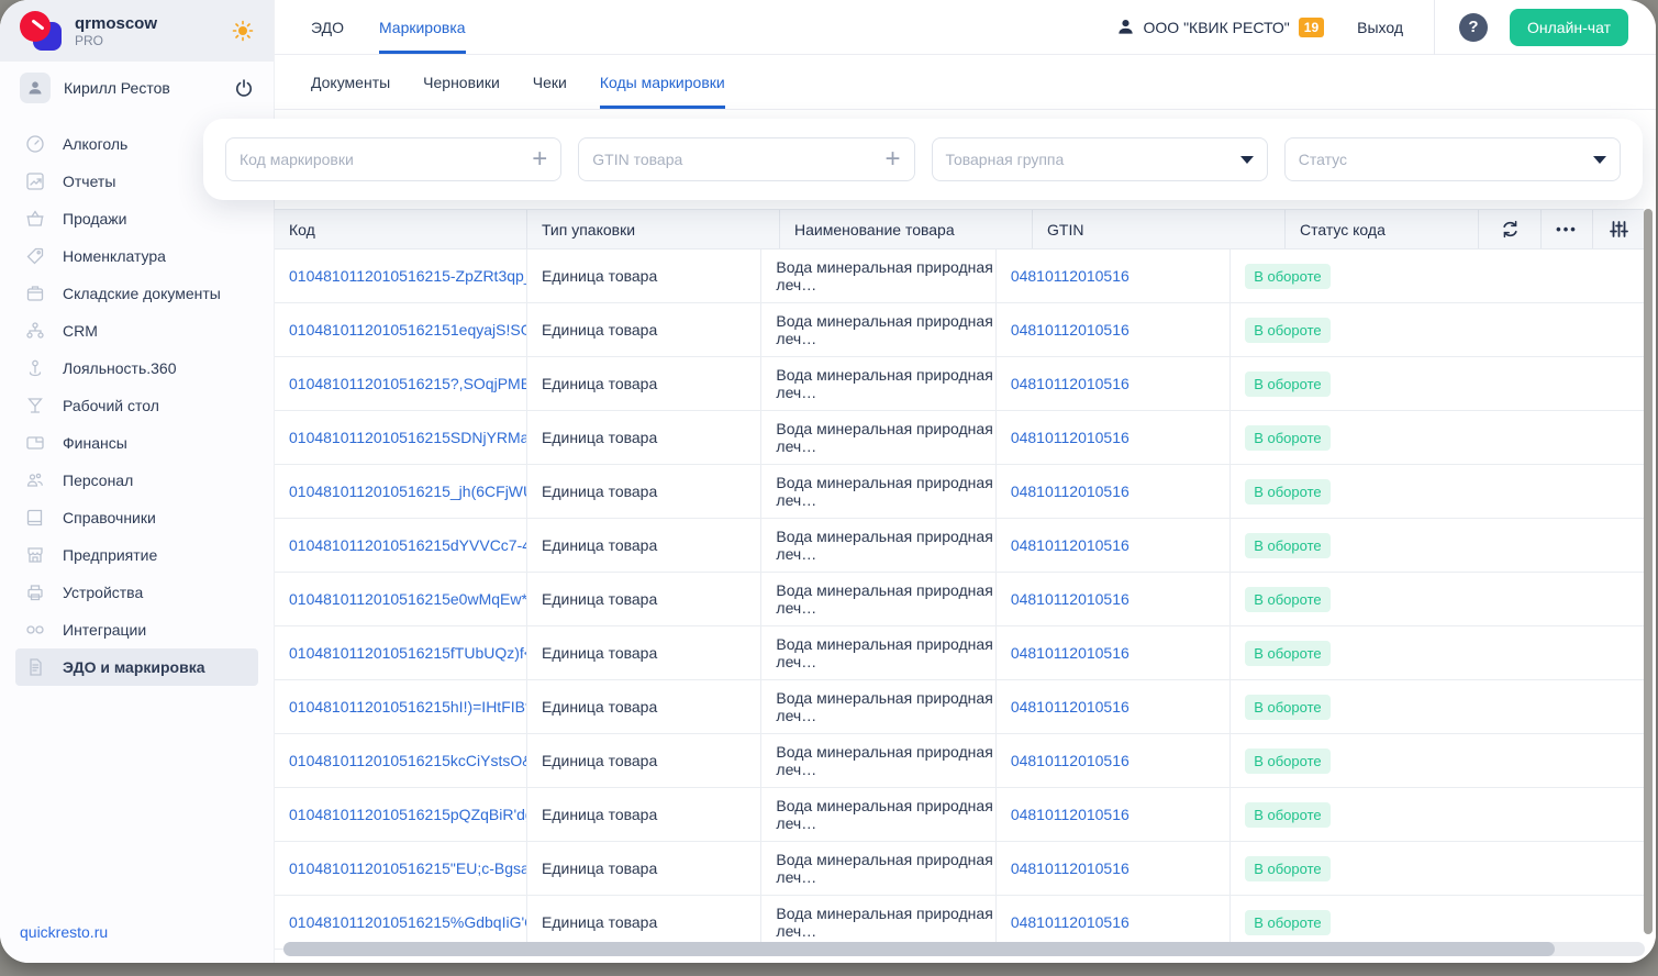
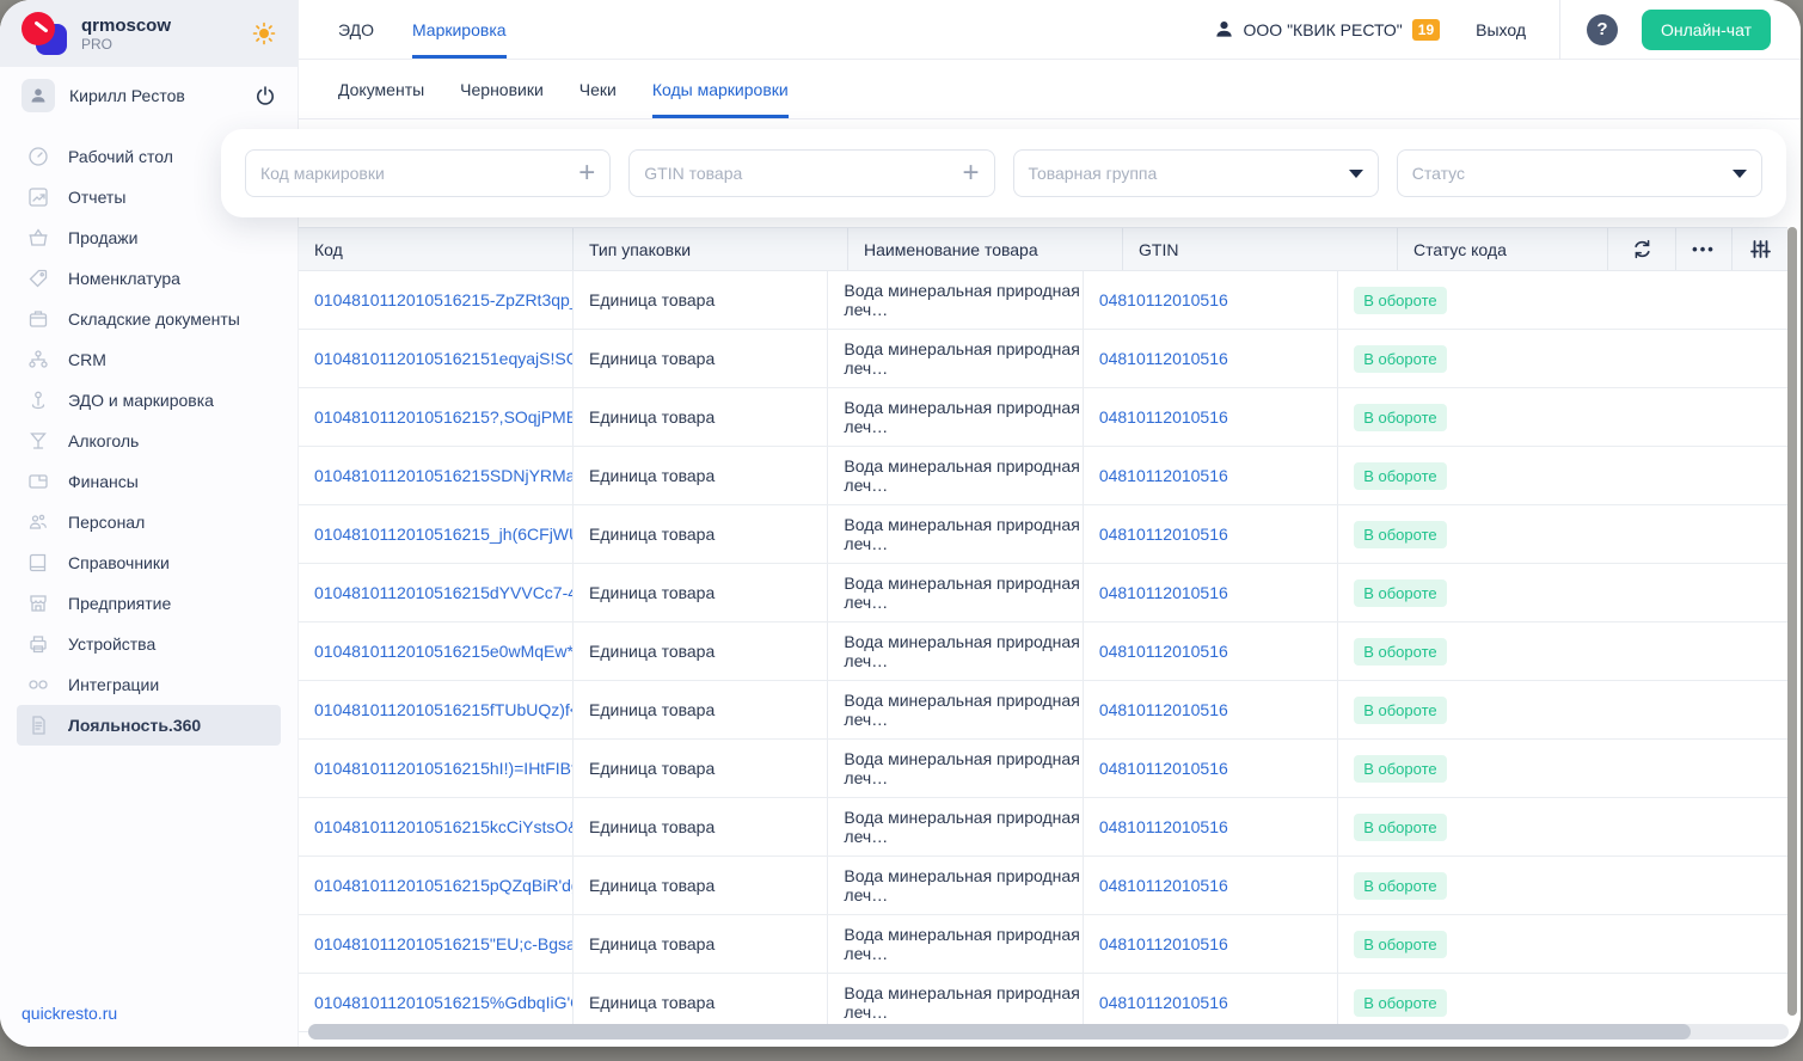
  qrmoscow
  PRO
  Кирилл Рестов
- Алкоголь
+ Рабочий стол
  Отчеты
  Продажи
  Номенклатура
  Складские документы
  CRM
- Лояльность.360
+ ЭДО и маркировка
- Рабочий стол
+ Алкоголь
  Финансы
  Персонал
  Справочники
  Предприятие
  Устройства
  Интеграции
- ЭДО и маркировка
+ Лояльность.360
  quickresto.ru
  ЭДО
  Маркировка
  ООО "КВИК РЕСТО"
  19
  Выход
  ?
  Онлайн-чат
  Документы
  Черновики
  Чеки
  Коды маркировки
  Код маркировки
  +
  GTIN товара
  +
  Товарная группа
  Статус
  Код
  Тип упаковки
  Наименование товара
  GTIN
  Статус кода
  •••
  0104810112010516215-ZpZRt3qp
  Единица товара
  Вода минеральная природная леч…
  04810112010516
  В обороте
  01048101120105162151eqyajS!S
  Единица товара
  Вода минеральная природная леч…
  04810112010516
  В обороте
  0104810112010516215?,SOqjPMB
  Единица товара
  Вода минеральная природная леч…
  04810112010516
  В обороте
  0104810112010516215SDNjYRMa
  Единица товара
  Вода минеральная природная леч…
  04810112010516
  В обороте
  0104810112010516215_jh(6CFjW
  Единица товара
  Вода минеральная природная леч…
  04810112010516
  В обороте
  0104810112010516215dYVVCc7-
  Единица товара
  Вода минеральная природная леч…
  04810112010516
  В обороте
  0104810112010516215e0wMqEw*
  Единица товара
  Вода минеральная природная леч…
  04810112010516
  В обороте
  0104810112010516215fTUbUQz)f
  Единица товара
  Вода минеральная природная леч…
  04810112010516
  В обороте
  0104810112010516215hI!)=IHtFIB
  Единица товара
  Вода минеральная природная леч…
  04810112010516
  В обороте
  0104810112010516215kcCiYstsO
  Единица товара
  Вода минеральная природная леч…
  04810112010516
  В обороте
  0104810112010516215pQZqBiR'd
  Единица товара
  Вода минеральная природная леч…
  04810112010516
  В обороте
  0104810112010516215"EU;c-Bgsa
  Единица товара
  Вода минеральная природная леч…
  04810112010516
  В обороте
  0104810112010516215%GdbqIiG'
  Единица товара
  Вода минеральная природная леч…
  04810112010516
  В обороте
